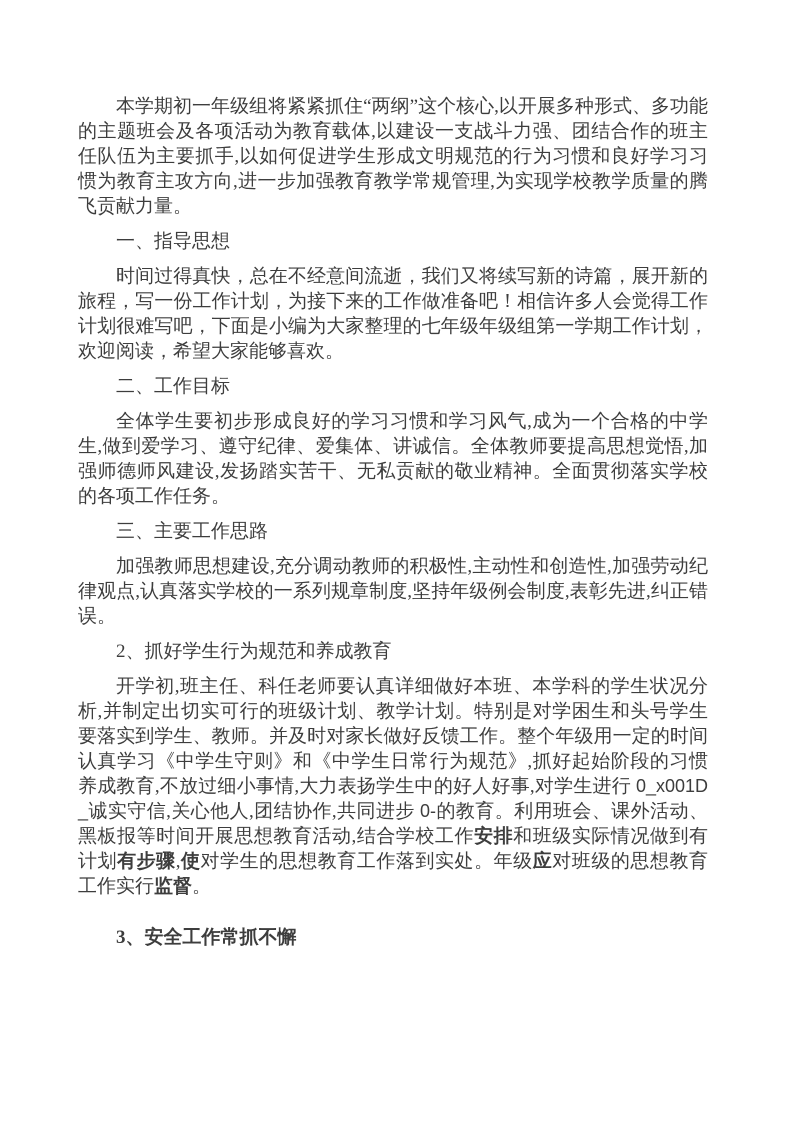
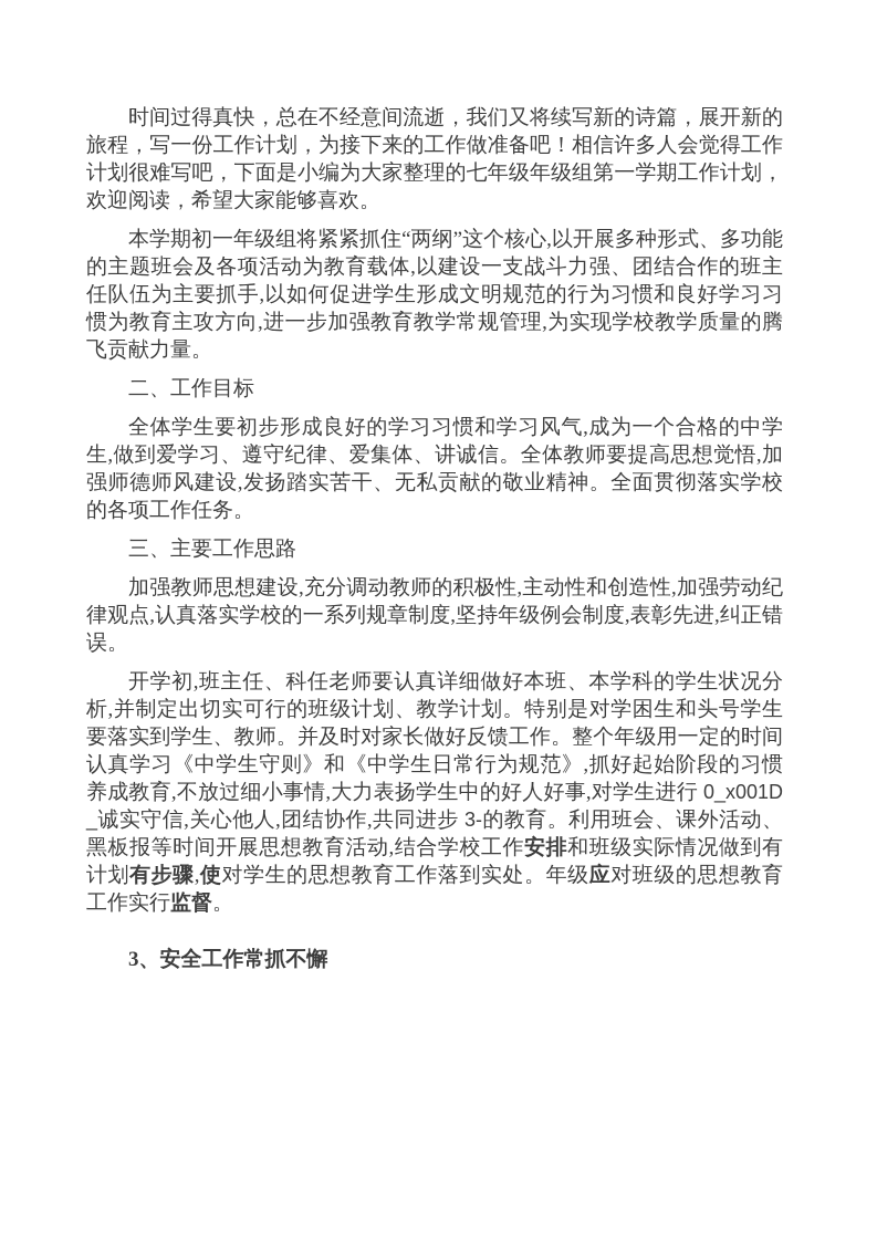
- 本学期初一年级组将紧紧抓住“两纲”这个核心,以开展多种形式、多功能的主题班会及各项活动为教育载体,以建设一支战斗力强、团结合作的班主任队伍为主要抓手,以如何促进学生形成文明规范的行为习惯和良好学习习惯为教育主攻方向,进一步加强教育教学常规管理,为实现学校教学质量的腾飞贡献力量。
+ 时间过得真快，总在不经意间流逝，我们又将续写新的诗篇，展开新的旅程，写一份工作计划，为接下来的工作做准备吧！相信许多人会觉得工作计划很难写吧，下面是小编为大家整理的七年级年级组第一学期工作计划，欢迎阅读，希望大家能够喜欢。
- 一、指导思想
- 时间过得真快，总在不经意间流逝，我们又将续写新的诗篇，展开新的旅程，写一份工作计划，为接下来的工作做准备吧！相信许多人会觉得工作计划很难写吧，下面是小编为大家整理的七年级年级组第一学期工作计划，欢迎阅读，希望大家能够喜欢。
+ 本学期初一年级组将紧紧抓住“两纲”这个核心,以开展多种形式、多功能的主题班会及各项活动为教育载体,以建设一支战斗力强、团结合作的班主任队伍为主要抓手,以如何促进学生形成文明规范的行为习惯和良好学习习惯为教育主攻方向,进一步加强教育教学常规管理,为实现学校教学质量的腾飞贡献力量。
  二、工作目标
  全体学生要初步形成良好的学习习惯和学习风气,成为一个合格的中学生,做到爱学习、遵守纪律、爱集体、讲诚信。全体教师要提高思想觉悟,加强师德师风建设,发扬踏实苦干、无私贡献的敬业精神。全面贯彻落实学校的各项工作任务。
  三、主要工作思路
  加强教师思想建设,充分调动教师的积极性,主动性和创造性,加强劳动纪律观点,认真落实学校的一系列规章制度,坚持年级例会制度,表彰先进,纠正错误。
- 2、抓好学生行为规范和养成教育
- 开学初,班主任、科任老师要认真详细做好本班、本学科的学生状况分析,并制定出切实可行的班级计划、教学计划。特别是对学困生和头号学生要落实到学生、教师。并及时对家长做好反馈工作。整个年级用一定的时间认真学习《中学生守则》和《中学生日常行为规范》,抓好起始阶段的习惯养成教育,不放过细小事情,大力表扬学生中的好人好事,对学生进行 0_x001D_诚实守信,关心他人,团结协作,共同进步 0-的教育。利用班会、课外活动、黑板报等时间开展思想教育活动,结合学校工作安排和班级实际情况做到有计划有步骤,使对学生的思想教育工作落到实处。年级应对班级的思想教育工作实行监督。
+ 开学初,班主任、科任老师要认真详细做好本班、本学科的学生状况分析,并制定出切实可行的班级计划、教学计划。特别是对学困生和头号学生要落实到学生、教师。并及时对家长做好反馈工作。整个年级用一定的时间认真学习《中学生守则》和《中学生日常行为规范》,抓好起始阶段的习惯养成教育,不放过细小事情,大力表扬学生中的好人好事,对学生进行 0_x001D_诚实守信,关心他人,团结协作,共同进步 3-的教育。利用班会、课外活动、黑板报等时间开展思想教育活动,结合学校工作安排和班级实际情况做到有计划有步骤,使对学生的思想教育工作落到实处。年级应对班级的思想教育工作实行监督。
  3、安全工作常抓不懈
